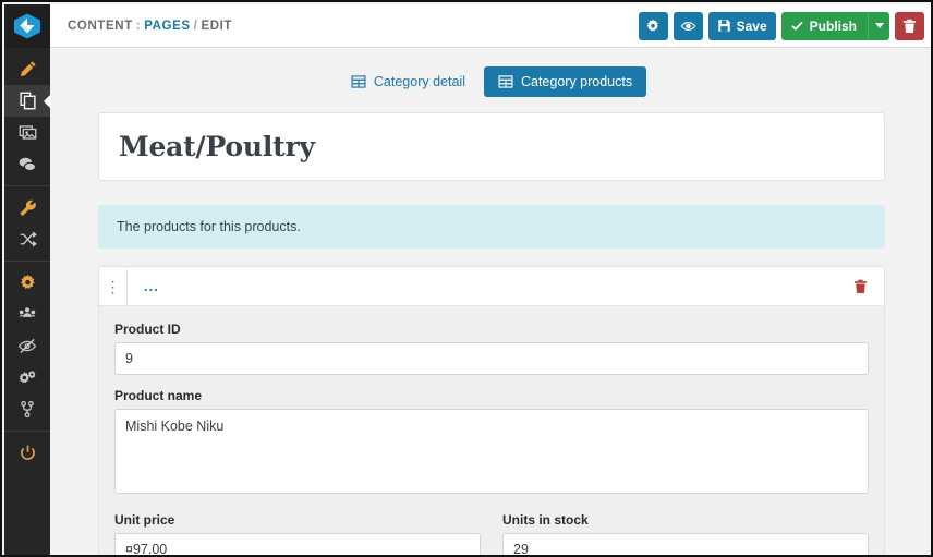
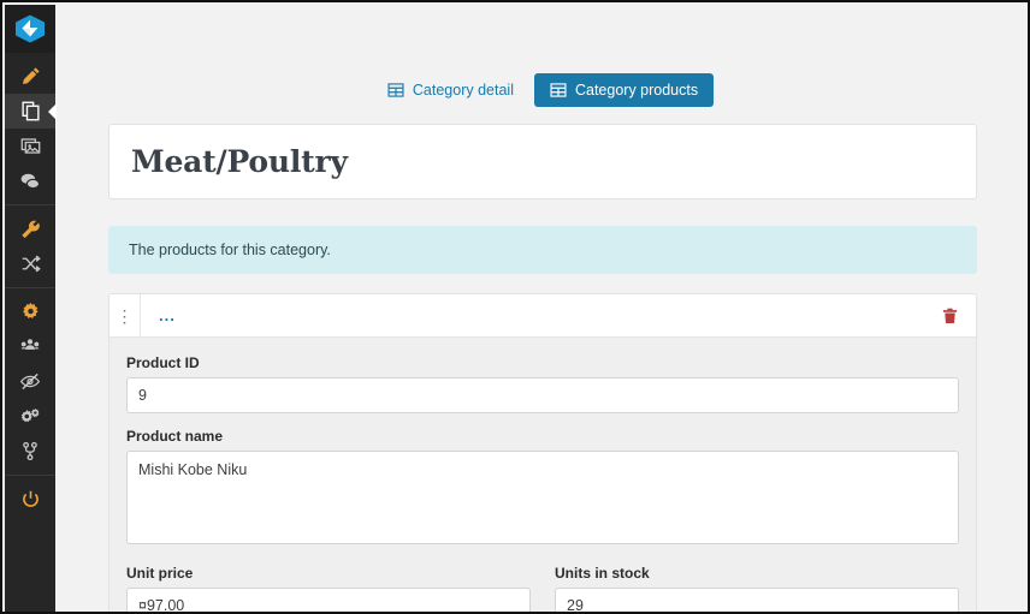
- CONTENT : PAGES / EDIT
- Save
- Publish
  Category detail
  Category products
  Meat/Poultry
- The products for this products.
+ The products for this category.
  ⋮
  ...
  Product ID
  9
  Product name
  Mishi Kobe Niku
  Unit price
  ¤97.00
  Units in stock
  29
